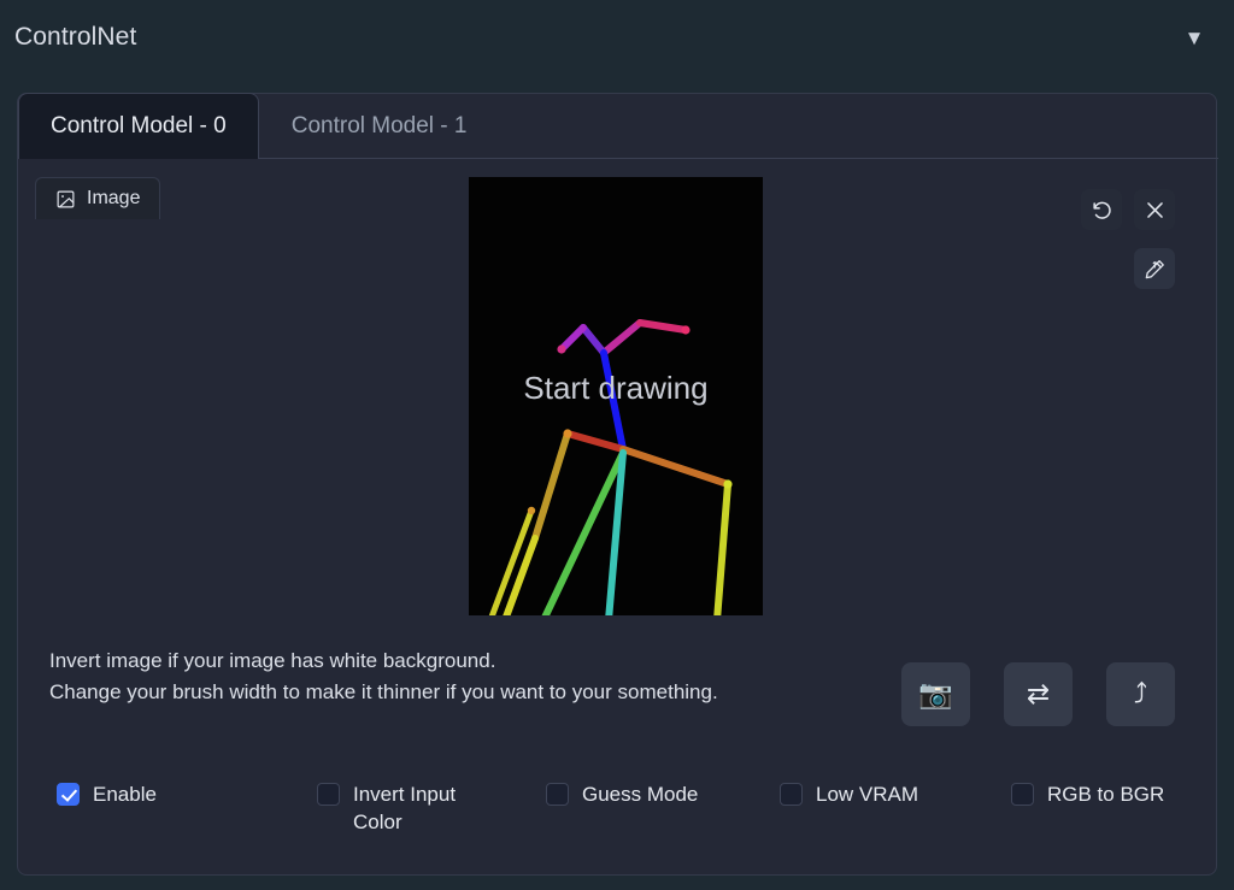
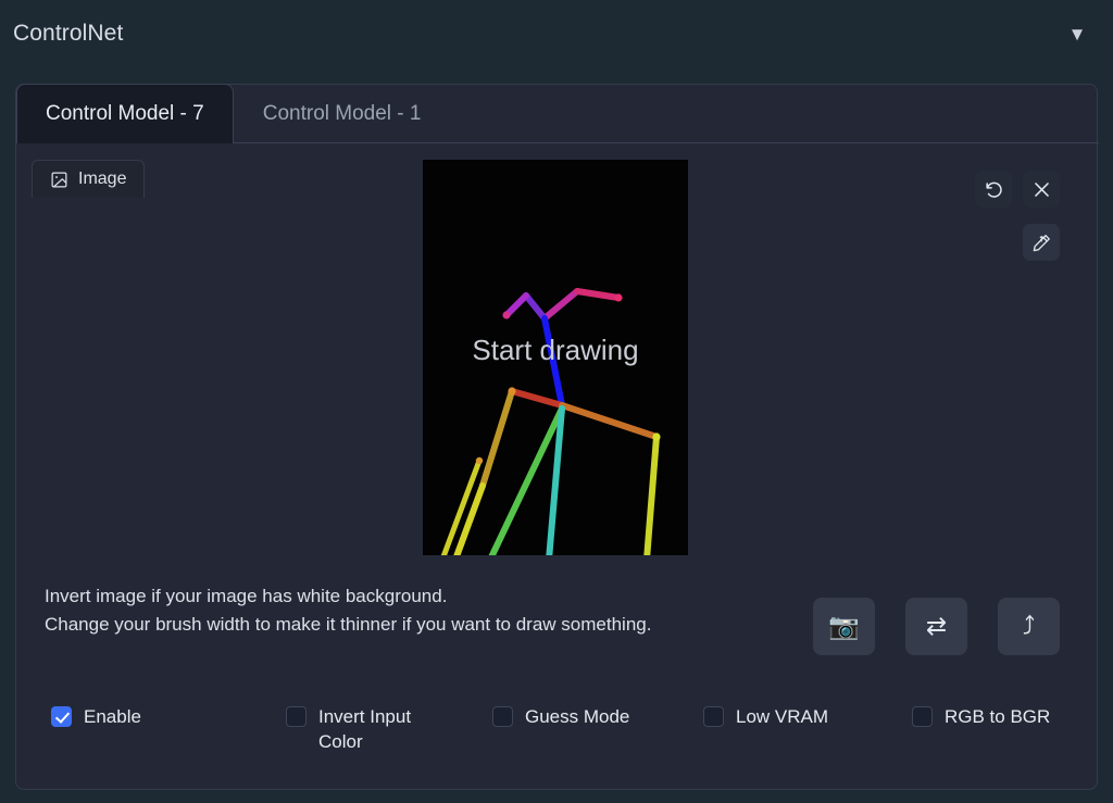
  ControlNet
  ▼
- Control Model - 0
+ Control Model - 7
  Control Model - 1
  Image
  Start drawing
  Invert image if your image has white background.
- Change your brush width to make it thinner if you want to your something.
+ Change your brush width to make it thinner if you want to draw something.
  📷
  ⇄
  ⤴
  Enable
  Invert Input Color
  Guess Mode
  Low VRAM
  RGB to BGR
